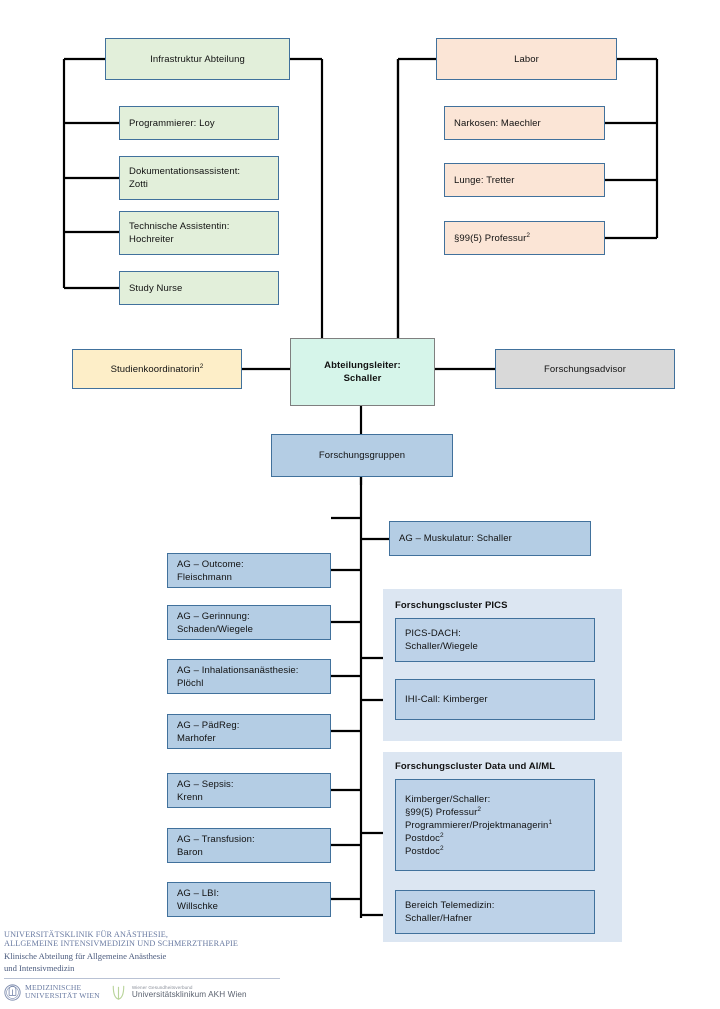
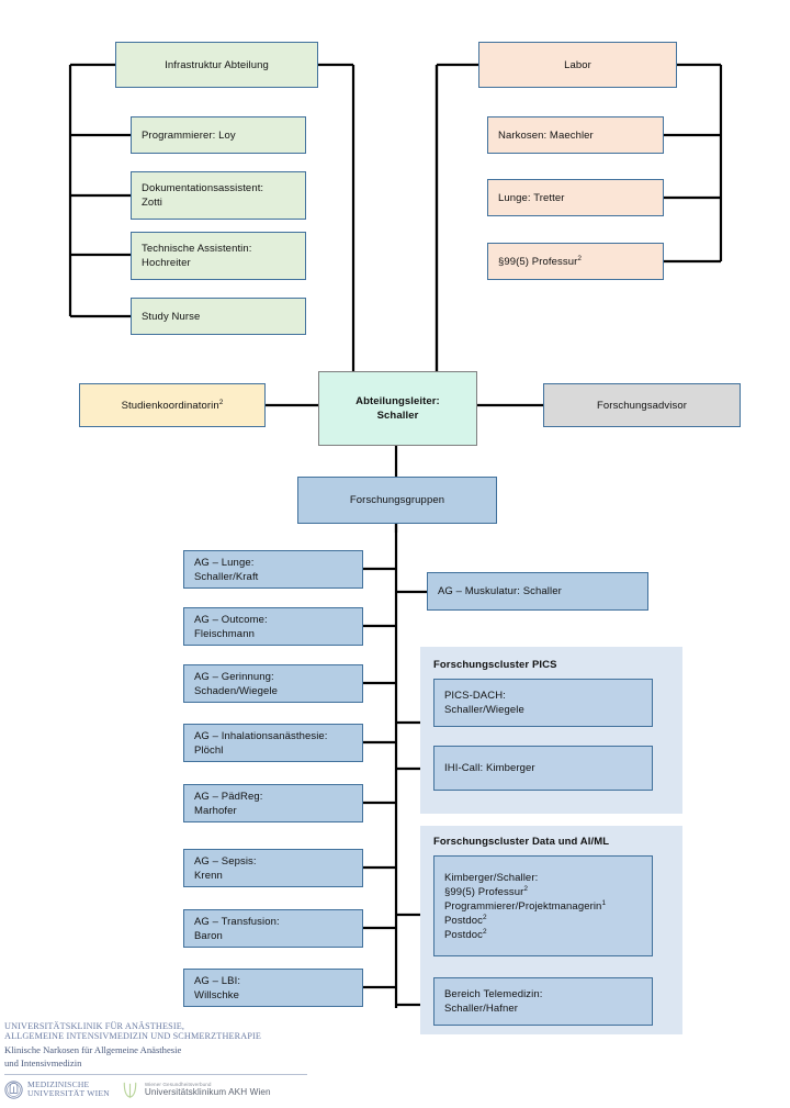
  Infrastruktur Abteilung
  Programmierer: Loy
  Dokumentationsassistent:
  Zotti
  Technische Assistentin:
  Hochreiter
  Study Nurse
  Labor
  Narkosen: Maechler
  Lunge: Tretter
  §99(5) Professur
  Studienkoordinatorin
  Abteilungsleiter:
  Schaller
  Forschungsadvisor
  Forschungsgruppen
+ AG – Lunge:
+ Schaller/Kraft
  AG – Outcome:
  Fleischmann
  AG – Gerinnung:
  Schaden/Wiegele
  AG – Inhalationsanästhesie:
  Plöchl
  AG – PädReg:
  Marhofer
  AG – Sepsis:
  Krenn
  AG – Transfusion:
  Baron
  AG – LBI:
  Willschke
  AG – Muskulatur: Schaller
  Forschungscluster PICS
  PICS-DACH:
  Schaller/Wiegele
  IHI-Call: Kimberger
  Forschungscluster Data und AI/ML
  Kimberger/Schaller:
  §99(5) Professur
  Programmierer/Projektmanagerin
  Postdoc
  Postdoc
  Bereich Telemedizin:
  Schaller/Hafner
  UNIVERSITÄTSKLINIK FÜR ANÄSTHESIE,
  ALLGEMEINE INTENSIVMEDIZIN UND SCHMERZTHERAPIE
- Klinische Abteilung für Allgemeine Anästhesie
+ Klinische Narkosen für Allgemeine Anästhesie
  und Intensivmedizin
  MEDIZINISCHE
  UNIVERSITÄT WIEN
  Universitätsklinikum AKH Wien
